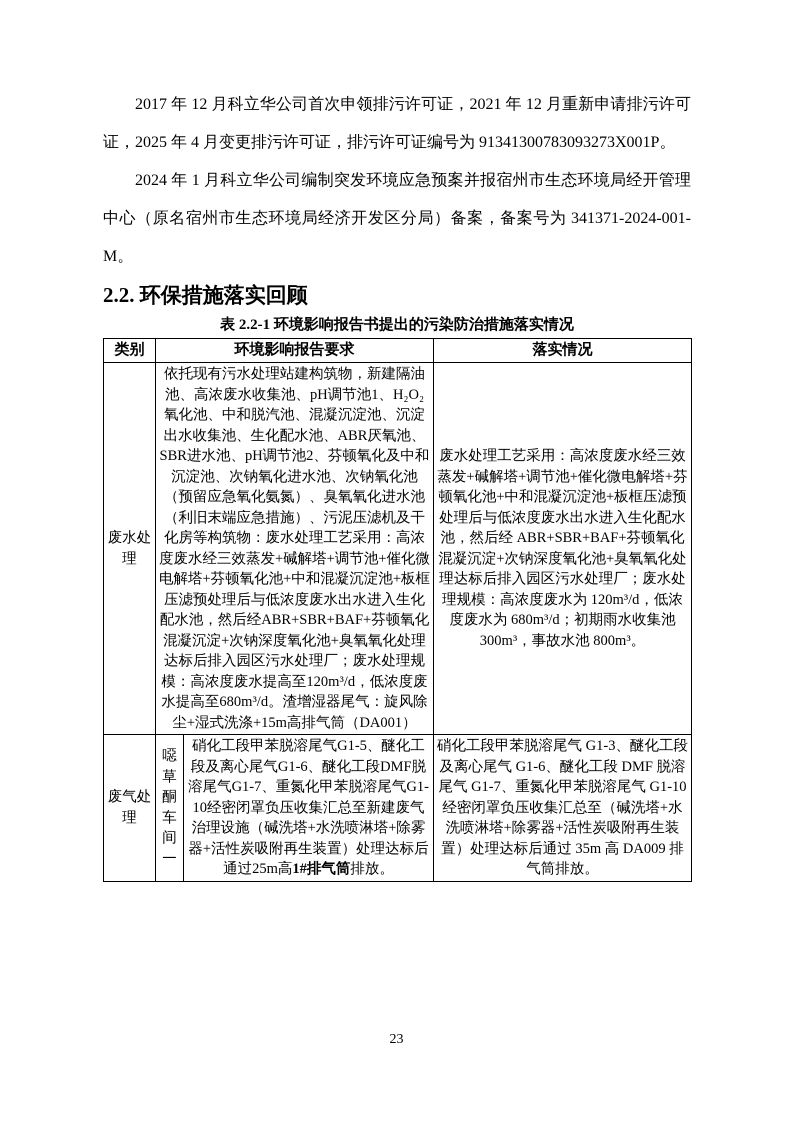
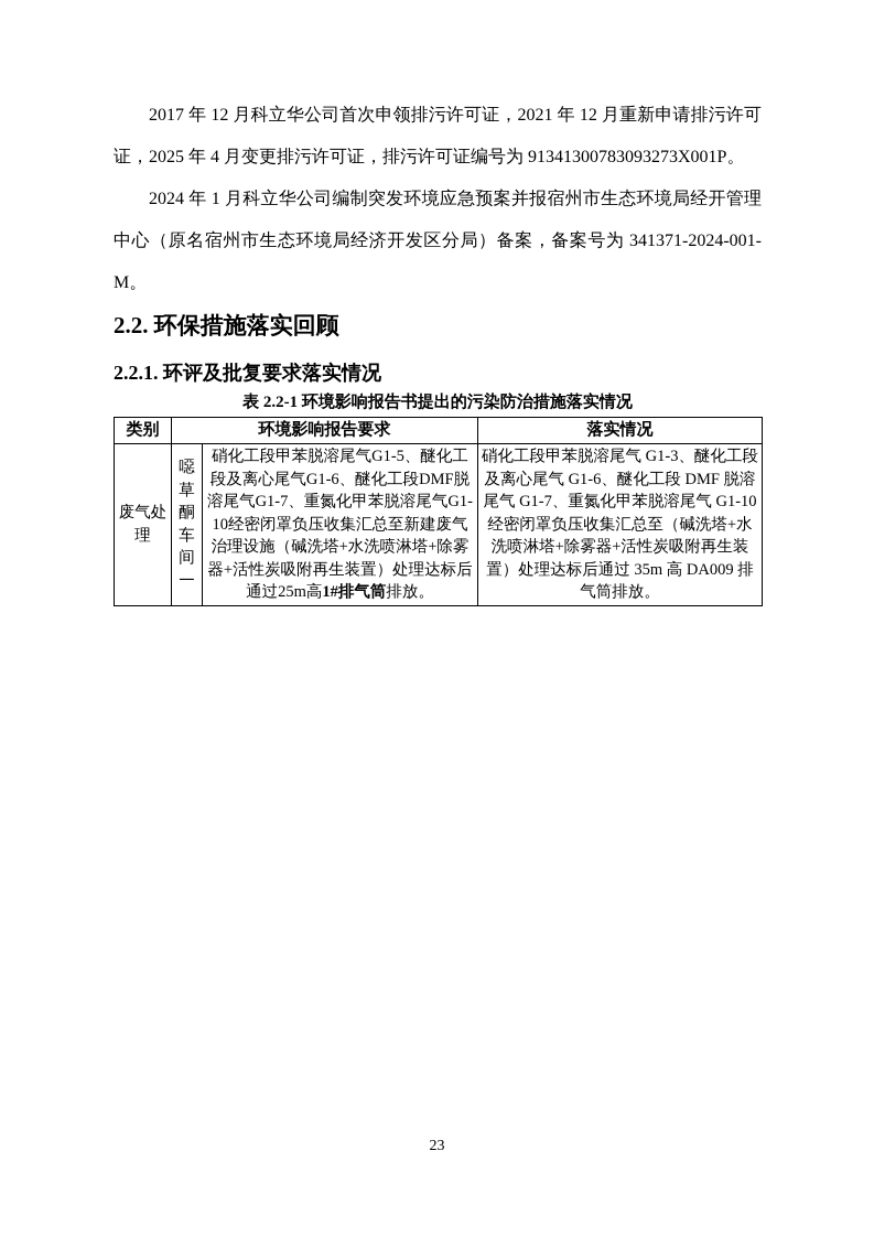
  2017 年 12 月科立华公司首次申领排污许可证，2021 年 12 月重新申请排污许可证，2025 年 4 月变更排污许可证，排污许可证编号为 91341300783093273X001P。
  2024 年 1 月科立华公司编制突发环境应急预案并报宿州市生态环境局经开管理中心（原名宿州市生态环境局经济开发区分局）备案，备案号为 341371-2024-001-M。
  2.2. 环保措施落实回顾
+ 2.2.1. 环评及批复要求落实情况
  表 2.2-1 环境影响报告书提出的污染防治措施落实情况
  类别	环境影响报告要求	落实情况
- 废水处理	依托现有污水处理站建构筑物，新建隔油池、高浓废水收集池、pH调节池1、H₂O₂氧化池、中和脱汽池、混凝沉淀池、沉淀出水收集池、生化配水池、ABR厌氧池、SBR进水池、pH调节池2、芬顿氧化及中和沉淀池、次钠氧化进水池、次钠氧化池（预留应急氧化氨氮）、臭氧氧化进水池（利旧末端应急措施）、污泥压滤机及干化房等构筑物：废水处理工艺采用：高浓度废水经三效蒸发+碱解塔+调节池+催化微电解塔+芬顿氧化池+中和混凝沉淀池+板框压滤预处理后与低浓度废水出水进入生化配水池，然后经ABR+SBR+BAF+芬顿氧化混凝沉淀+次钠深度氧化池+臭氧氧化处理达标后排入园区污水处理厂；废水处理规模：高浓度废水提高至120m³/d，低浓度废水提高至680m³/d。渣增湿器尾气：旋风除尘+湿式洗涤+15m高排气筒（DA001）	废水处理工艺采用：高浓度废水经三效蒸发+碱解塔+调节池+催化微电解塔+芬顿氧化池+中和混凝沉淀池+板框压滤预处理后与低浓度废水出水进入生化配水池，然后经 ABR+SBR+BAF+芬顿氧化混凝沉淀+次钠深度氧化池+臭氧氧化处理达标后排入园区污水处理厂；废水处理规模：高浓度废水为 120m³/d，低浓度废水为 680m³/d；初期雨水收集池 300m³，事故水池 800m³。
  废气处理	噁草酮车间一	硝化工段甲苯脱溶尾气G1-5、醚化工段及离心尾气G1-6、醚化工段DMF脱溶尾气G1-7、重氮化甲苯脱溶尾气G1-10经密闭罩负压收集汇总至新建废气治理设施（碱洗塔+水洗喷淋塔+除雾器+活性炭吸附再生装置）处理达标后通过25m高1#排气筒排放。	硝化工段甲苯脱溶尾气 G1-3、醚化工段及离心尾气 G1-6、醚化工段 DMF 脱溶尾气 G1-7、重氮化甲苯脱溶尾气 G1-10 经密闭罩负压收集汇总至（碱洗塔+水洗喷淋塔+除雾器+活性炭吸附再生装置）处理达标后通过 35m 高 DA009 排气筒排放。
  23
